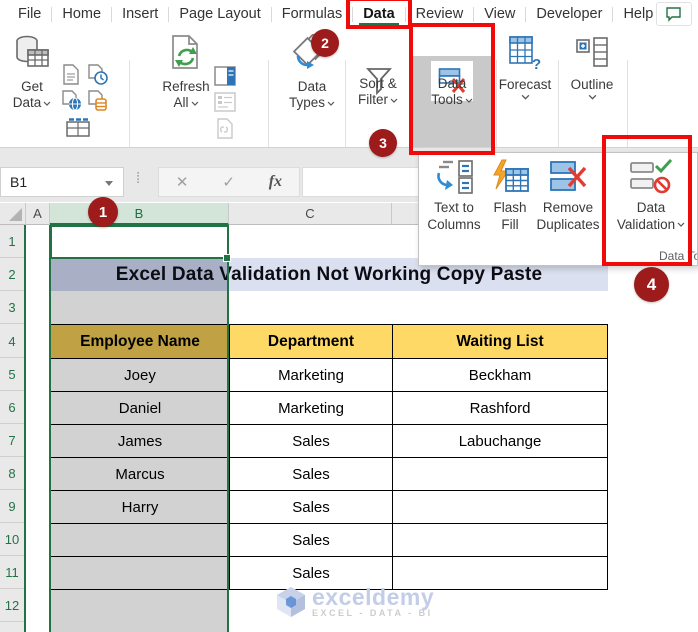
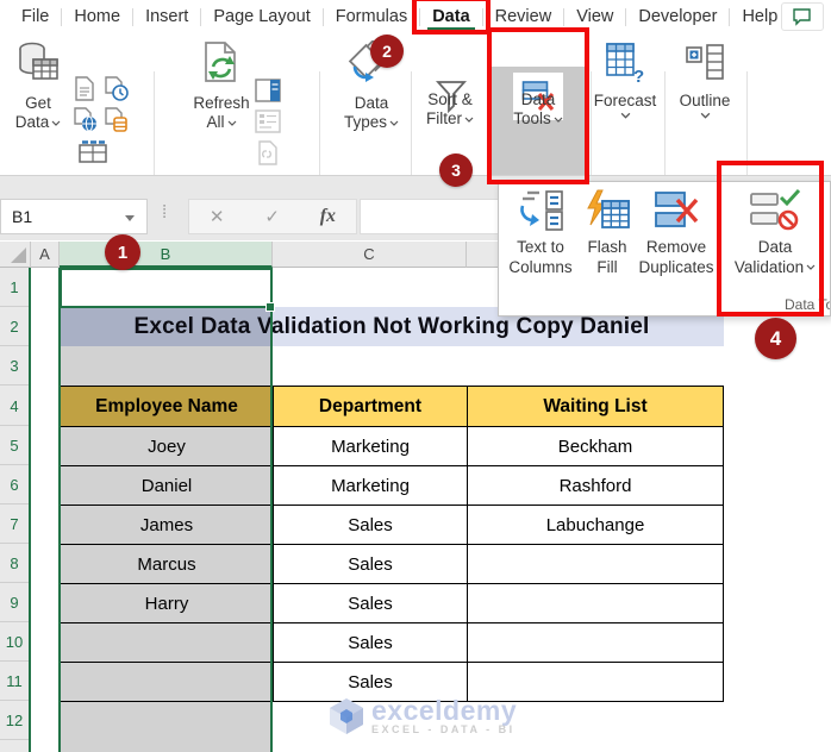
  File
  Home
  Insert
  Page Layout
  Formulas
  Data
  Review
  View
  Developer
  Help
  Get
  Data
  Refresh
  All
  Data
  Types
  Sort &
  Filter
  Data
  Tools
  ?
  Forecast
  Outline
  B1
  ⁞
  ✕
  ✓
  fx
  A
  B
  C
  1
  2
  3
  4
  5
  6
  7
  8
  9
  10
  11
  12
  exceldemy
  EXCEL - DATA - BI
- Excel Data Validation Not Working Copy Paste
+ Excel Data Validation Not Working Copy Daniel
  Employee Name	Department	Waiting List
  Joey	Marketing	Beckham
  Daniel	Marketing	Rashford
  James	Sales	Labuchange
  Marcus	Sales
  Harry	Sales
  	Sales
  	Sales
  Text to
  Columns
  Flash
  Fill
  Remove
  Duplicates
  Data
  Validation
  1
  2
  3
  4
